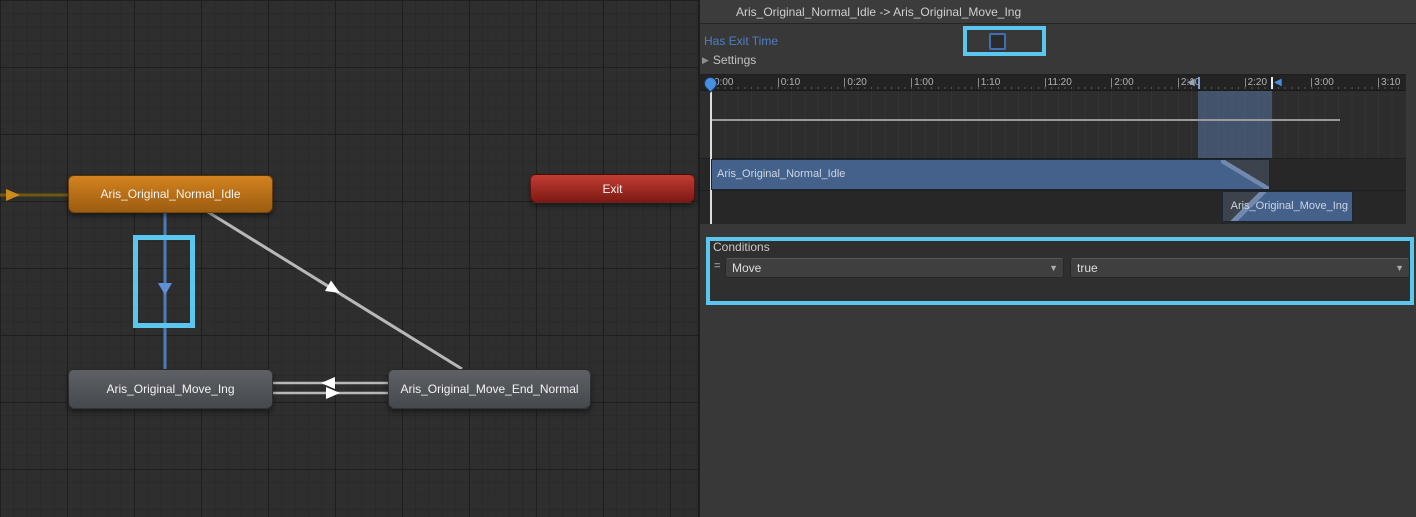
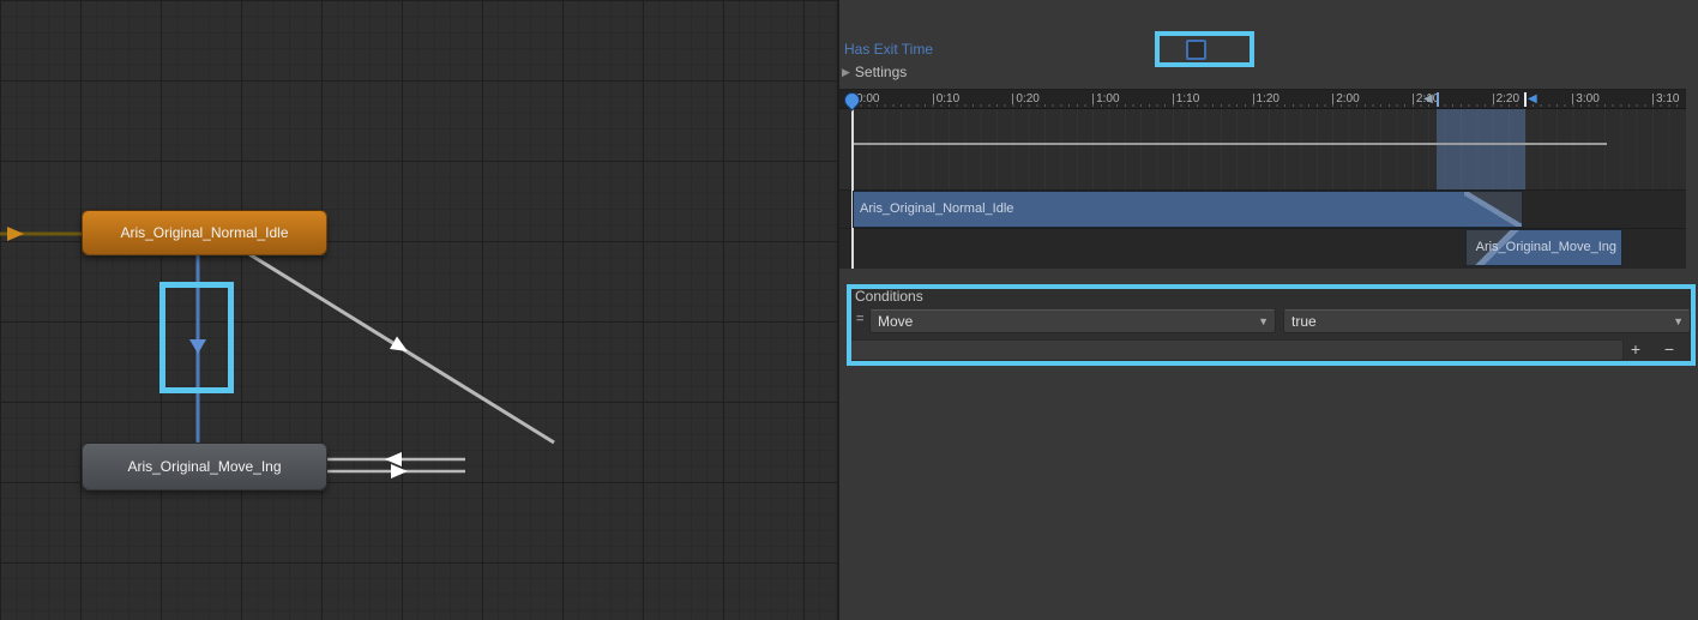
  Aris_Original_Normal_Idle
- Exit
  Aris_Original_Move_Ing
- Aris_Original_Move_End_Normal
- Aris_Original_Normal_Idle -> Aris_Original_Move_Ing
  Has Exit Time
  ▶ Settings
  :00
  0:10
  0:20
  1:00
  1:10
- 11:20
+ 1:20
  2:00
  2:1
  2:20
  3:00
  3:10
  ◀
  ◀
  Aris_Original_Normal_Idle
  Aris_Original_Move_Ing
  Conditions
  =
  Move
  ▼
  true
  ▼
+ +
+ −
